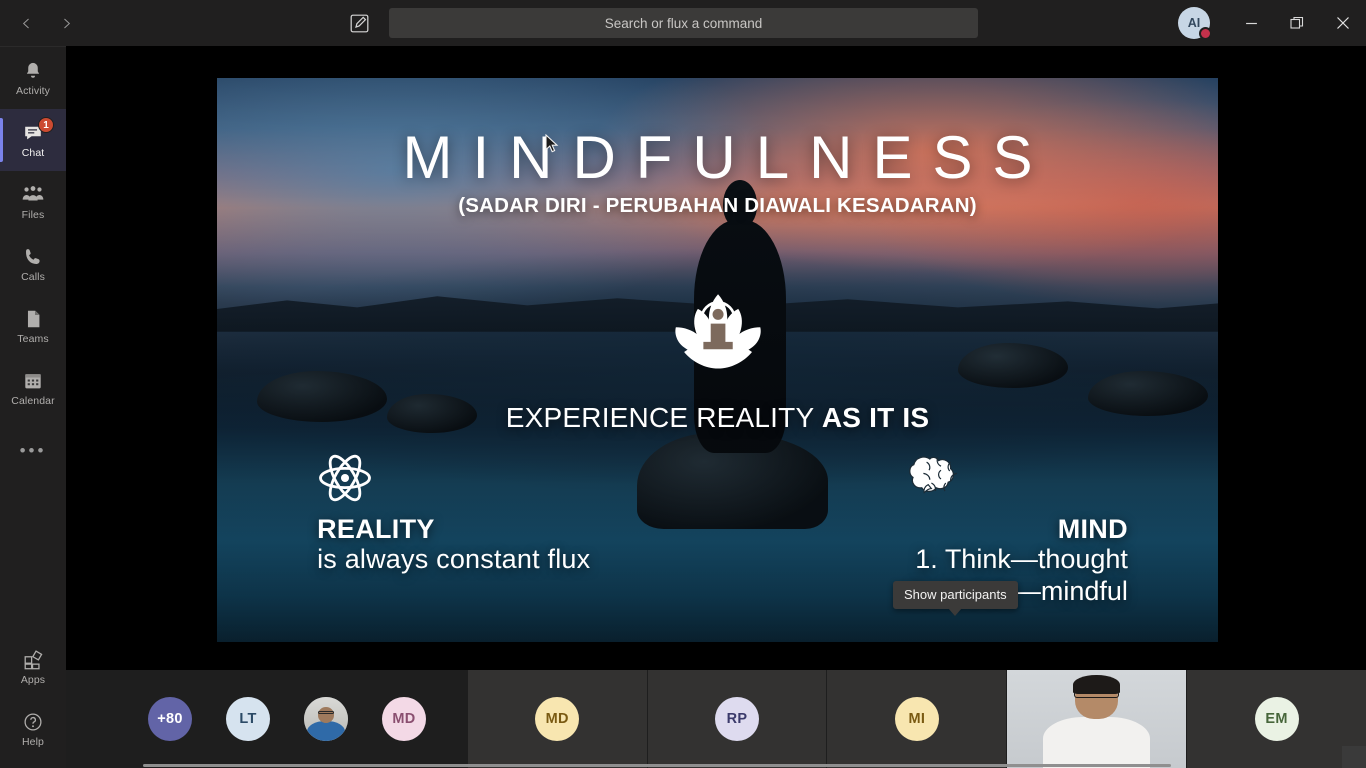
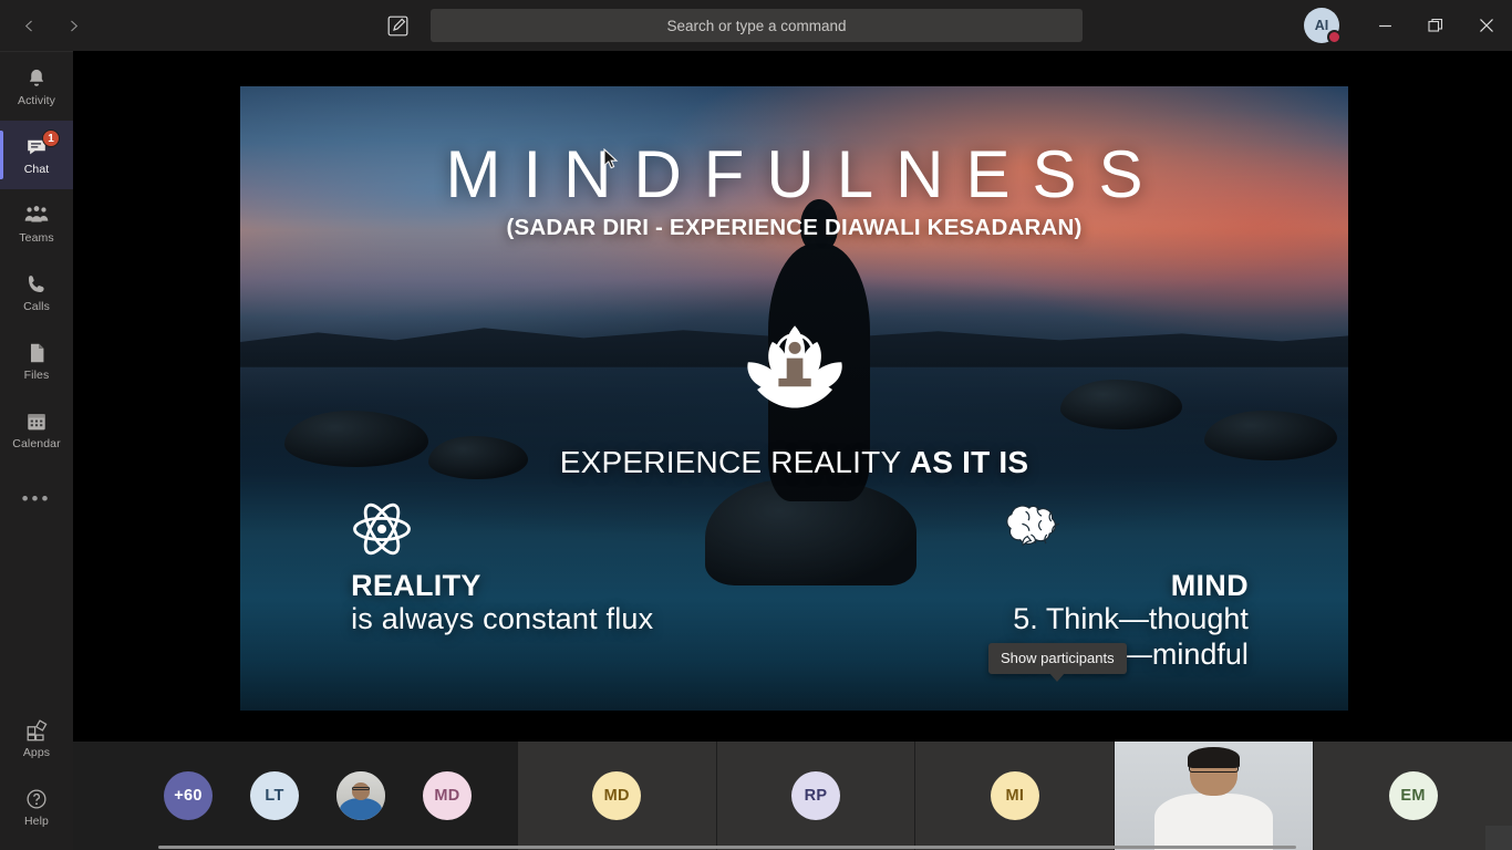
- Search or flux a command
+ Search or type a command
  AI
  Activity
  1
  Chat
- Files
+ Teams
  Calls
- Teams
+ Files
  Calendar
  •••
  Apps
  Help
  MINDFULNESS
- (SADAR DIRI - PERUBAHAN DIAWALI KESADARAN)
+ (SADAR DIRI - EXPERIENCE DIAWALI KESADARAN)
  EXPERIENCE REALITY AS IT IS
  REALITY
  is always constant flux
  MIND
- 1. Think—thought
+ 5. Think—thought
  Show participants
- +80
+ +60
  LT
  MD
  MD
  RP
  MI
  EM
